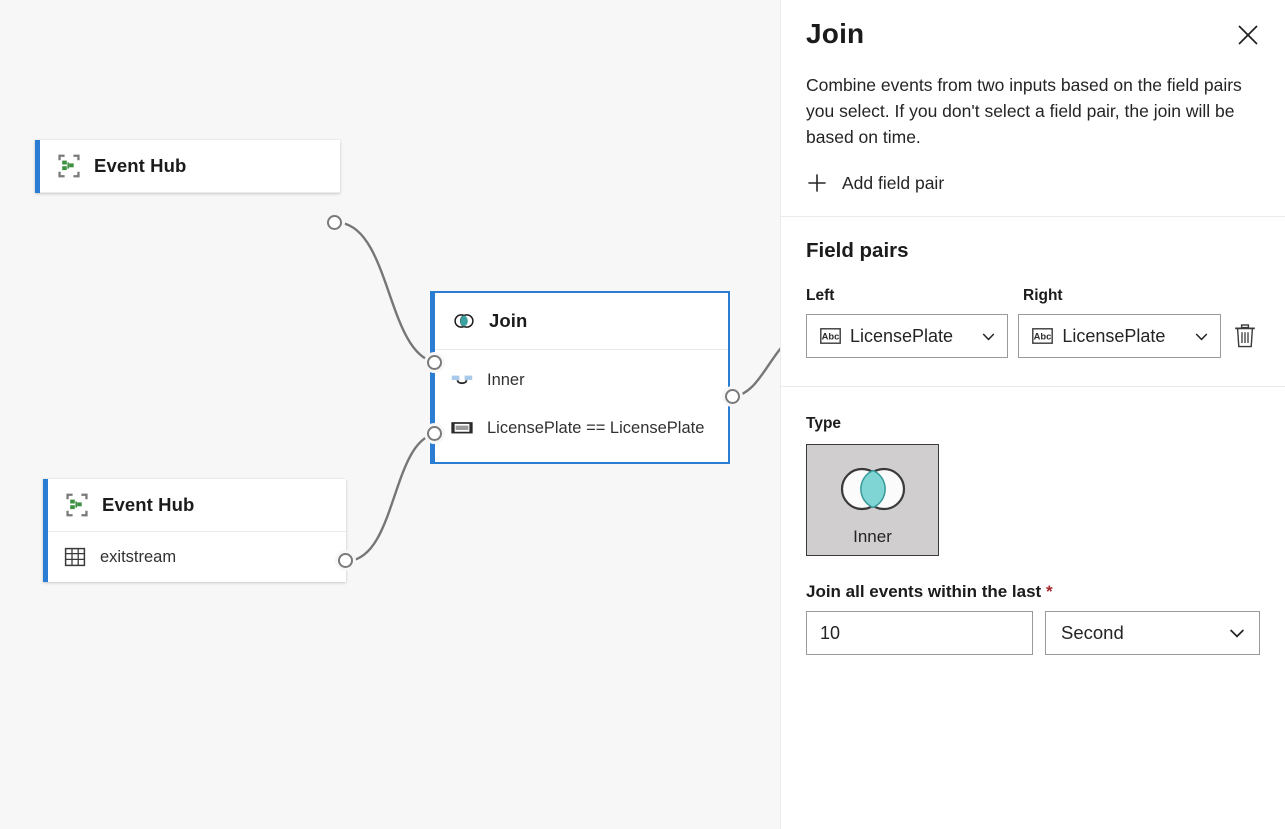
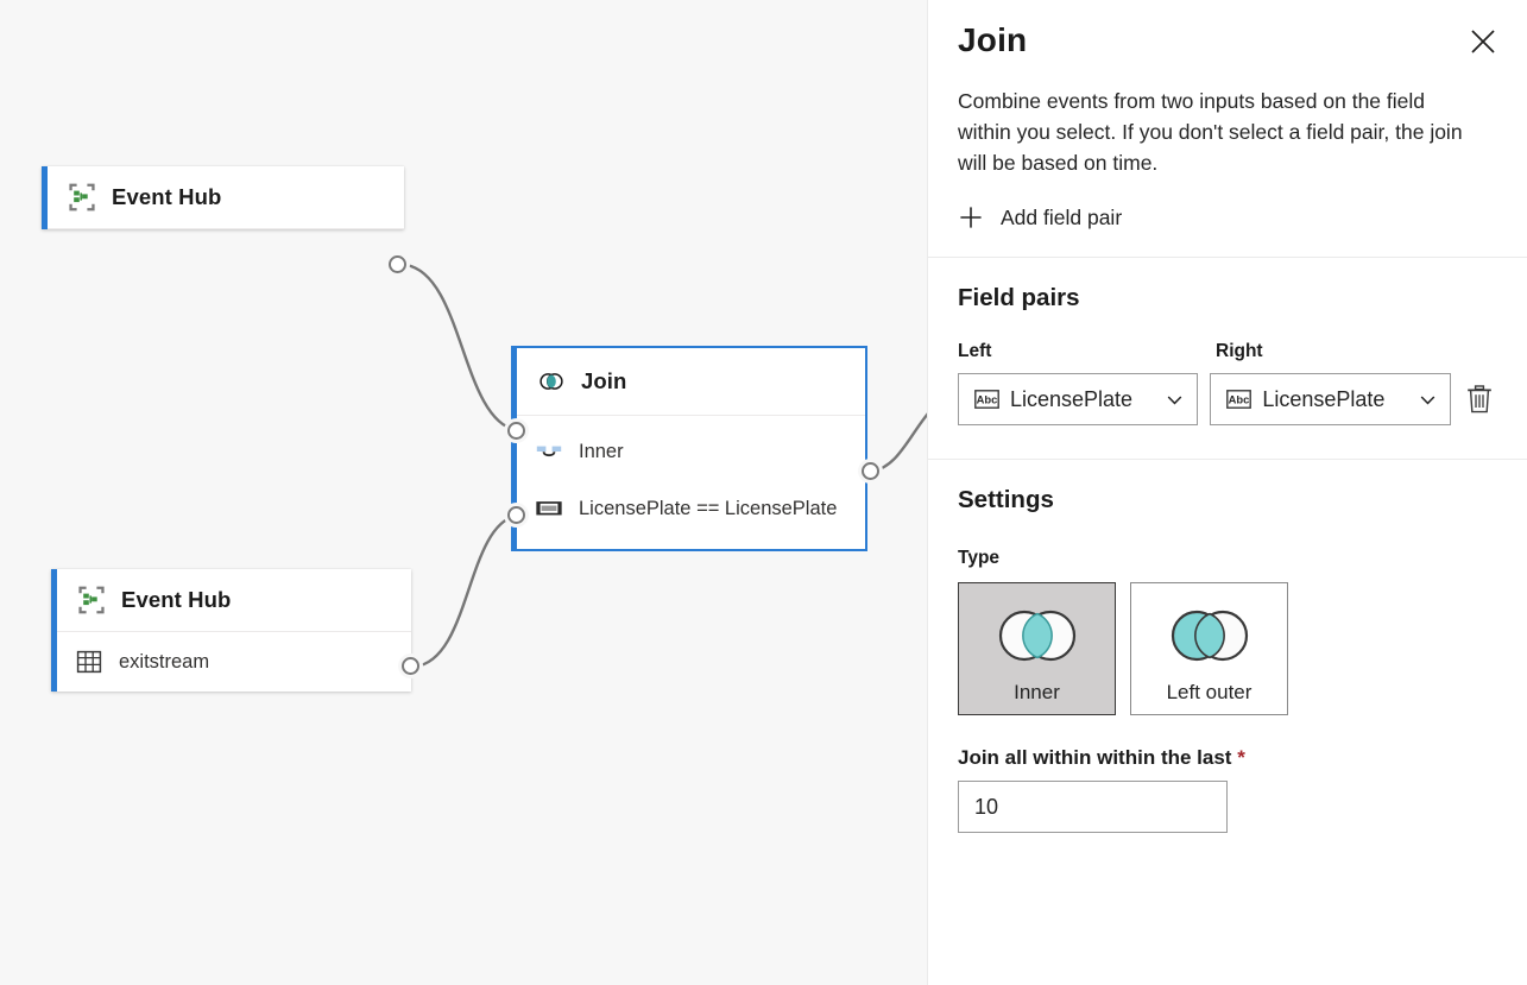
  Event Hub
  Join
  Inner
  LicensePlate == LicensePlate
  Event Hub
  exitstream
  Join
- Combine events from two inputs based on the field pairs you select. If you don't select a field pair, the join will be based on time.
+ Combine events from two inputs based on the field within you select. If you don't select a field pair, the join will be based on time.
  Add field pair
  Field pairs
  Left
  Right
  Abc
  LicensePlate
  Abc
  LicensePlate
+ Settings
  Type
  Inner
+ Left outer
- Join all events within the last *
+ Join all within within the last *
  10
- Second
